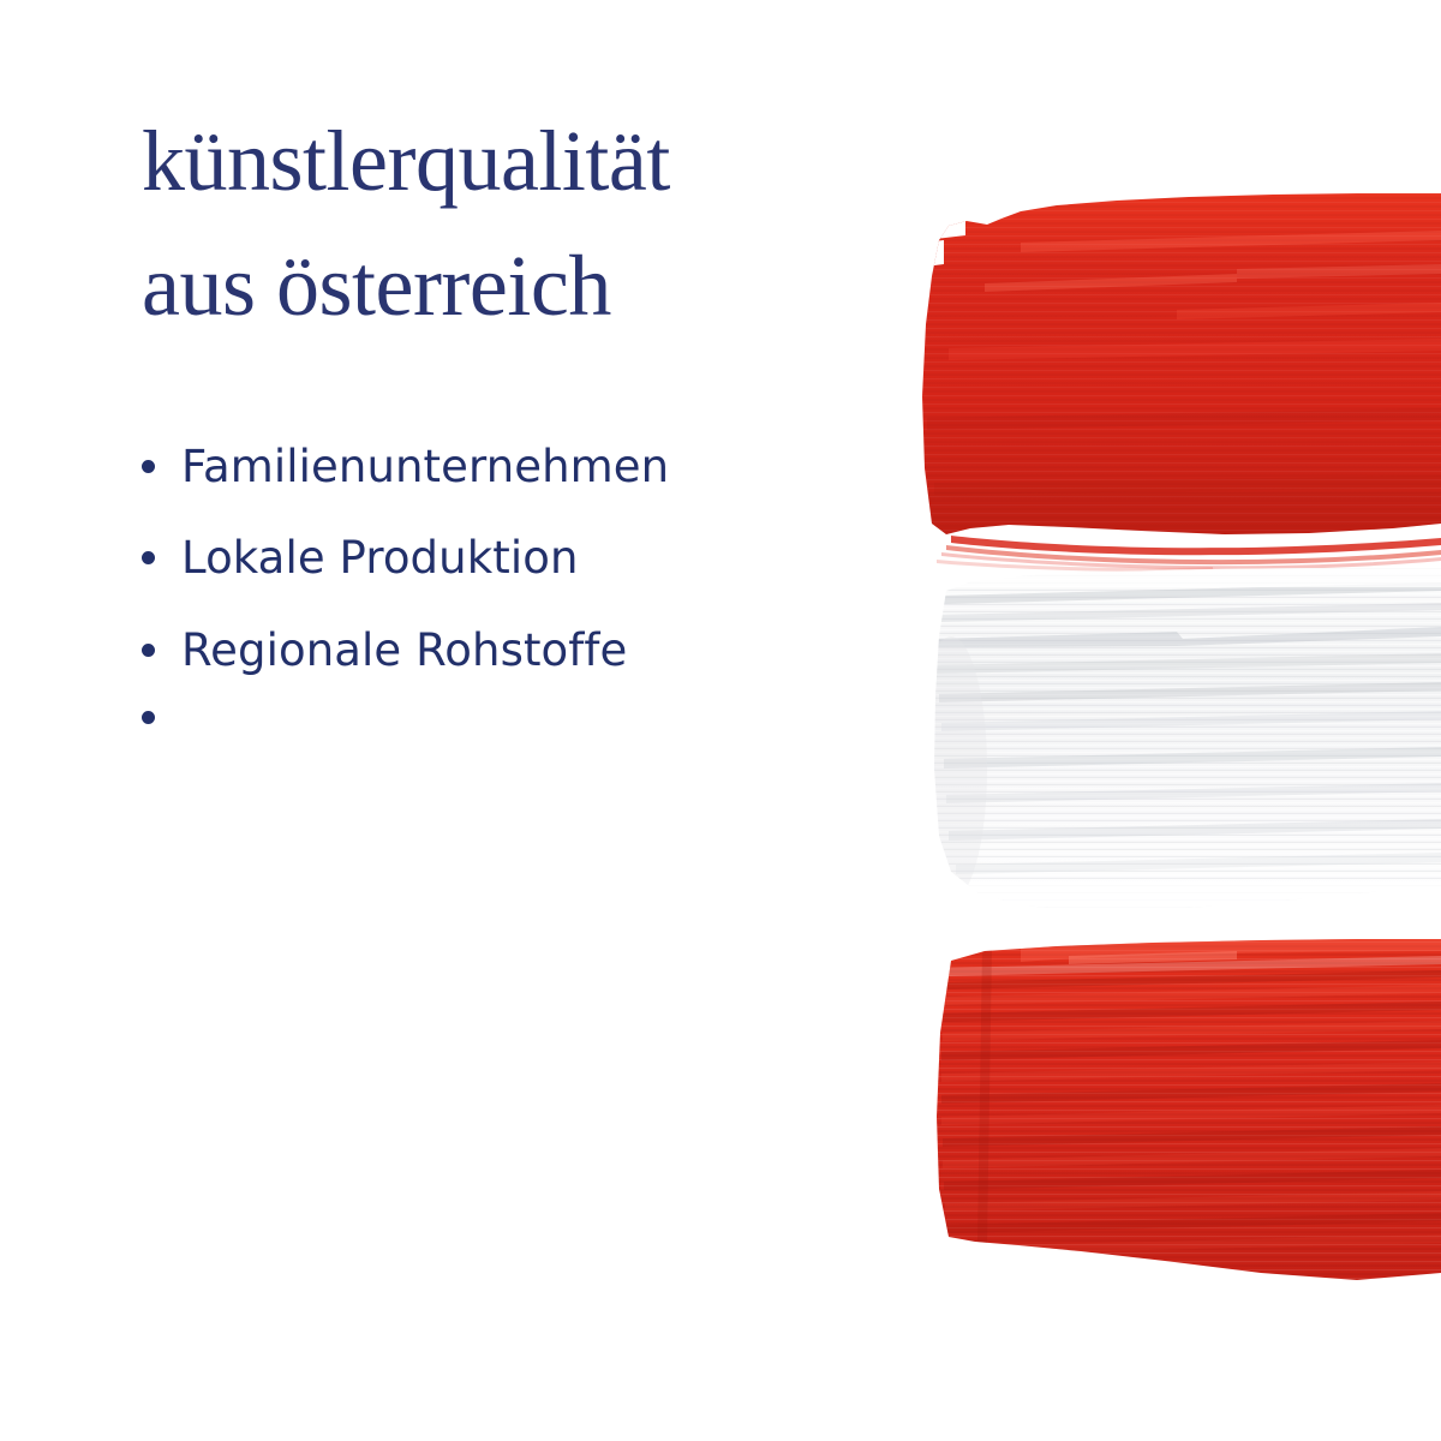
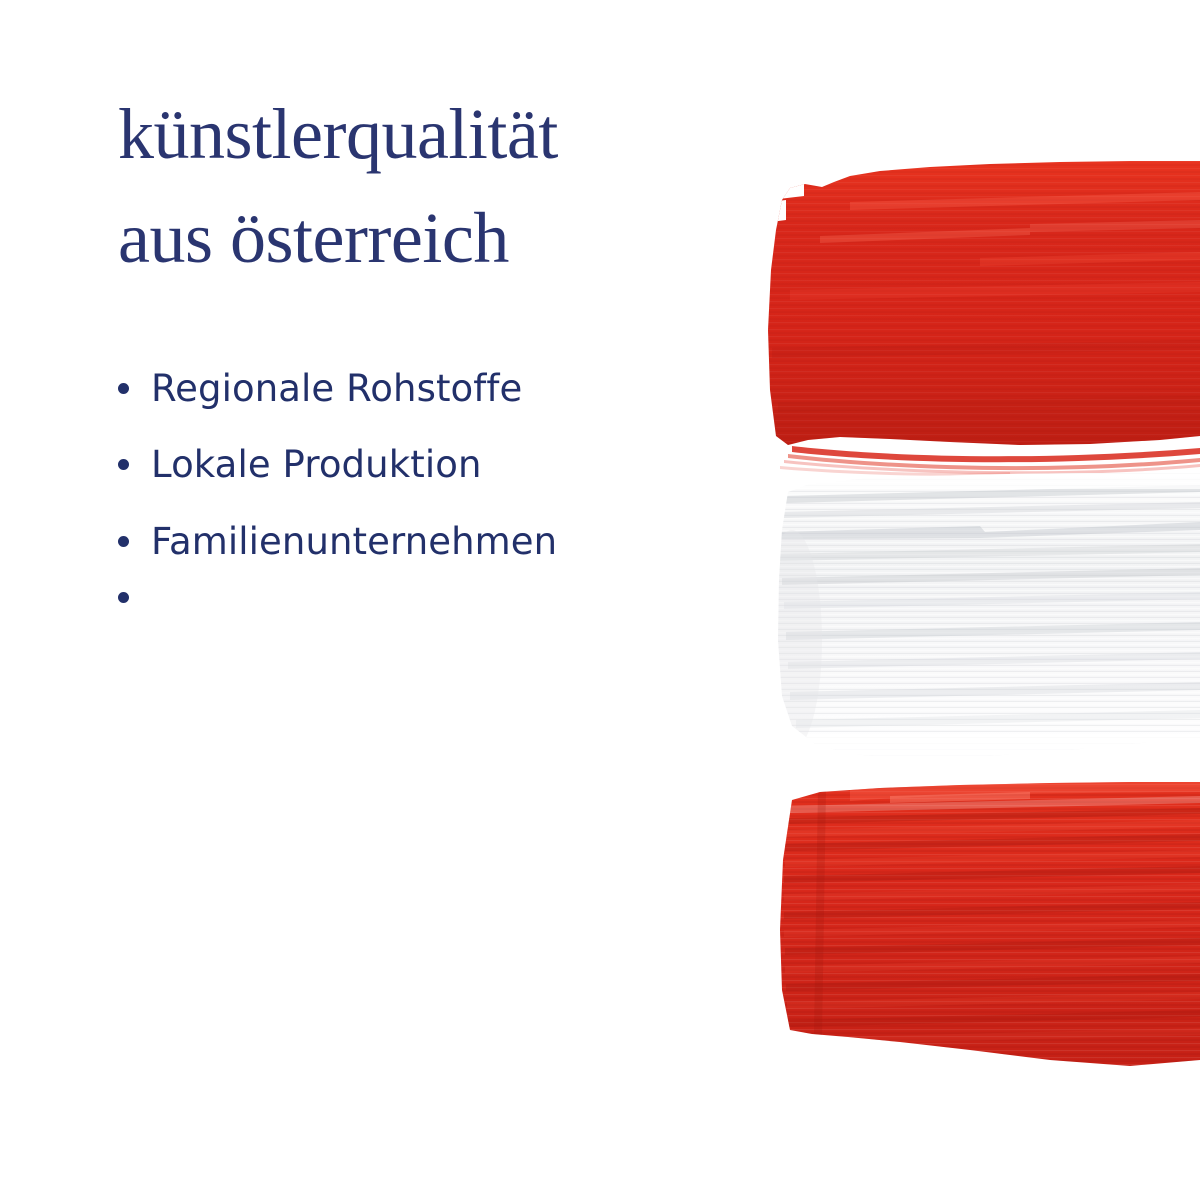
  künstlerqualität
  aus österreich
- Familienunternehmen
+ Regionale Rohstoffe
  Lokale Produktion
- Regionale Rohstoffe
+ Familienunternehmen
